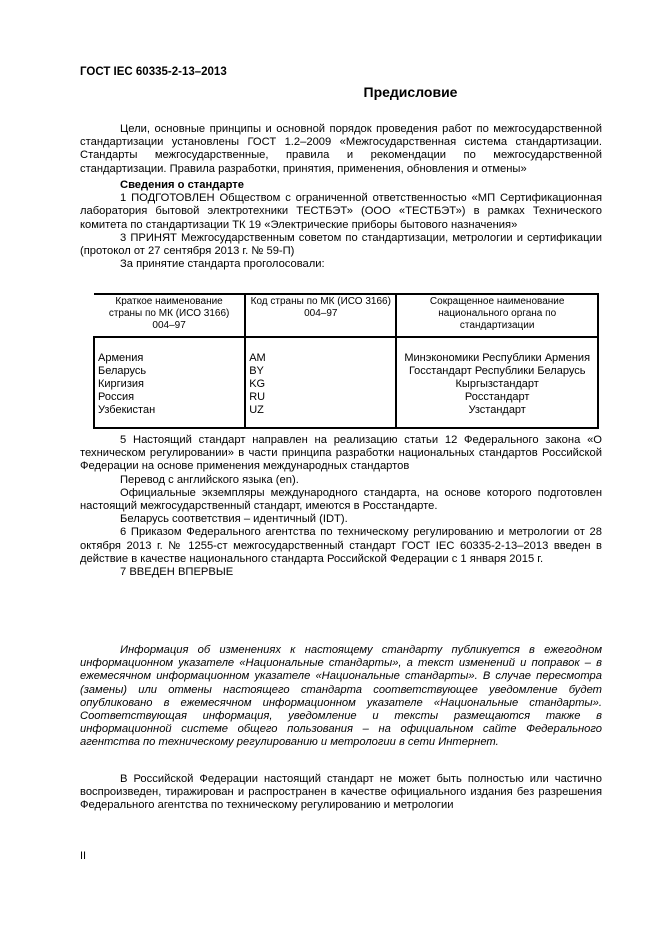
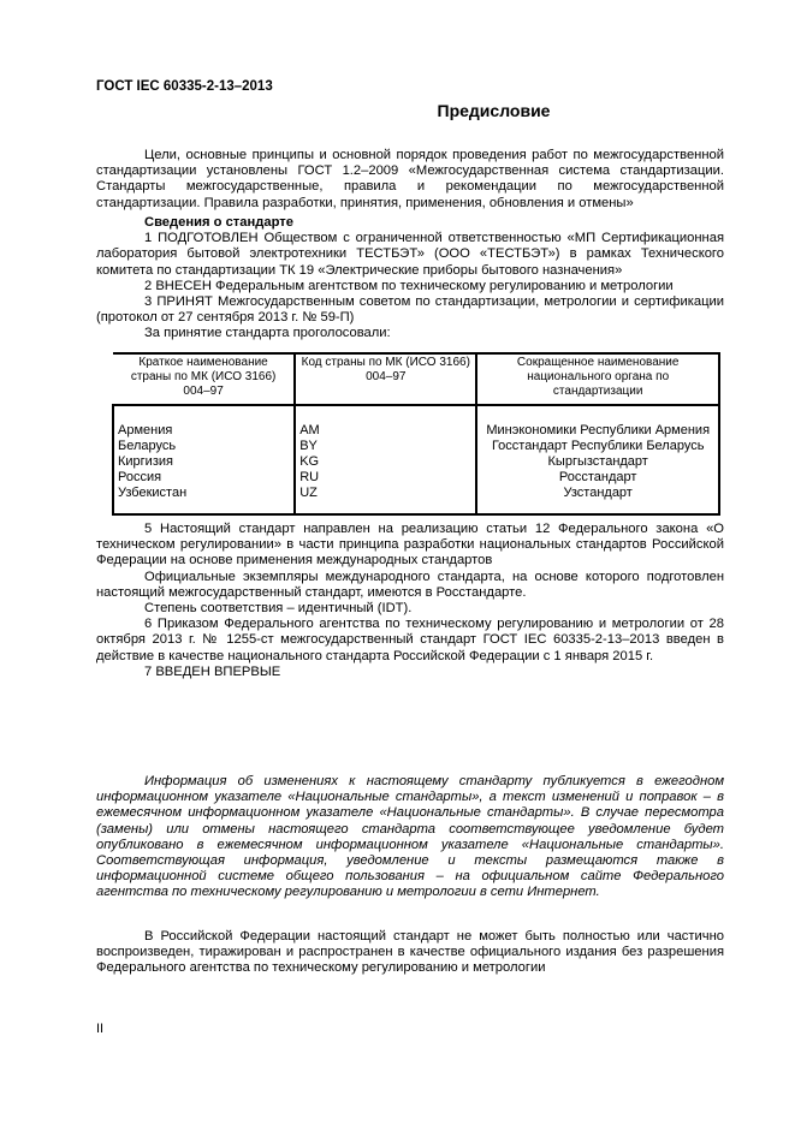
  ГОСТ IEC 60335-2-13–2013
  Предисловие
  Цели, основные принципы и основной порядок проведения работ по межгосударственной стандартизации установлены ГОСТ 1.2–2009 «Межгосударственная система стандартизации. Стандарты межгосударственные, правила и рекомендации по межгосударственной стандартизации. Правила разработки, принятия, применения, обновления и отмены»
  Сведения о стандарте
  1 ПОДГОТОВЛЕН Обществом с ограниченной ответственностью «МП Сертификационная лаборатория бытовой электротехники ТЕСТБЭТ» (ООО «ТЕСТБЭТ») в рамках Технического комитета по стандартизации ТК 19 «Электрические приборы бытового назначения»
+ 2 ВНЕСЕН Федеральным агентством по техническому регулированию и метрологии
  3 ПРИНЯТ Межгосударственным советом по стандартизации, метрологии и сертификации (протокол от 27 сентября 2013 г. № 59-П)
  За принятие стандарта проголосовали:
  Краткое наименование страны по МК (ИСО 3166) 004–97	Код страны по МК (ИСО 3166) 004–97	Сокращенное наименование национального органа по стандартизации
  Армения Беларусь Киргизия Россия Узбекистан	AM BY KG RU UZ	Минэкономики Республики Армения Госстандарт Республики Беларусь Кыргызстандарт Росстандарт Узстандарт
  5 Настоящий стандарт направлен на реализацию статьи 12 Федерального закона «О техническом регулировании» в части принципа разработки национальных стандартов Российской Федерации на основе применения международных стандартов
- Перевод с английского языка (en).
  Официальные экземпляры международного стандарта, на основе которого подготовлен настоящий межгосударственный стандарт, имеются в Росстандарте.
- Беларусь соответствия – идентичный (IDT).
+ Степень соответствия – идентичный (IDT).
  6 Приказом Федерального агентства по техническому регулированию и метрологии от 28 октября 2013 г. № 1255-ст межгосударственный стандарт ГОСТ IEC 60335-2-13–2013 введен в действие в качестве национального стандарта Российской Федерации с 1 января 2015 г.
  7 ВВЕДЕН ВПЕРВЫЕ
  Информация об изменениях к настоящему стандарту публикуется в ежегодном информационном указателе «Национальные стандарты», а текст изменений и поправок – в ежемесячном информационном указателе «Национальные стандарты». В случае пересмотра (замены) или отмены настоящего стандарта соответствующее уведомление будет опубликовано в ежемесячном информационном указателе «Национальные стандарты». Соответствующая информация, уведомление и тексты размещаются также в информационной системе общего пользования – на официальном сайте Федерального агентства по техническому регулированию и метрологии в сети Интернет.
  В Российской Федерации настоящий стандарт не может быть полностью или частично воспроизведен, тиражирован и распространен в качестве официального издания без разрешения Федерального агентства по техническому регулированию и метрологии
  II
